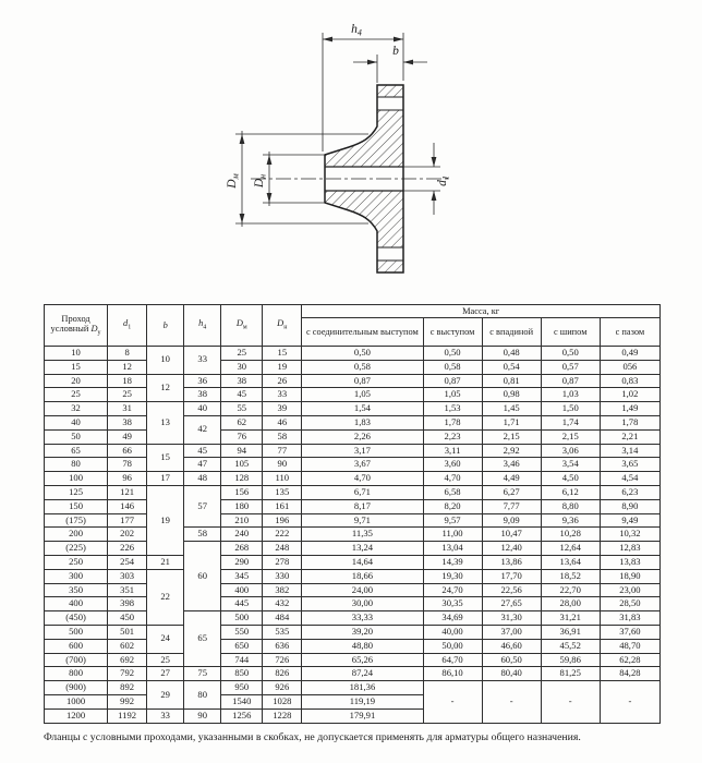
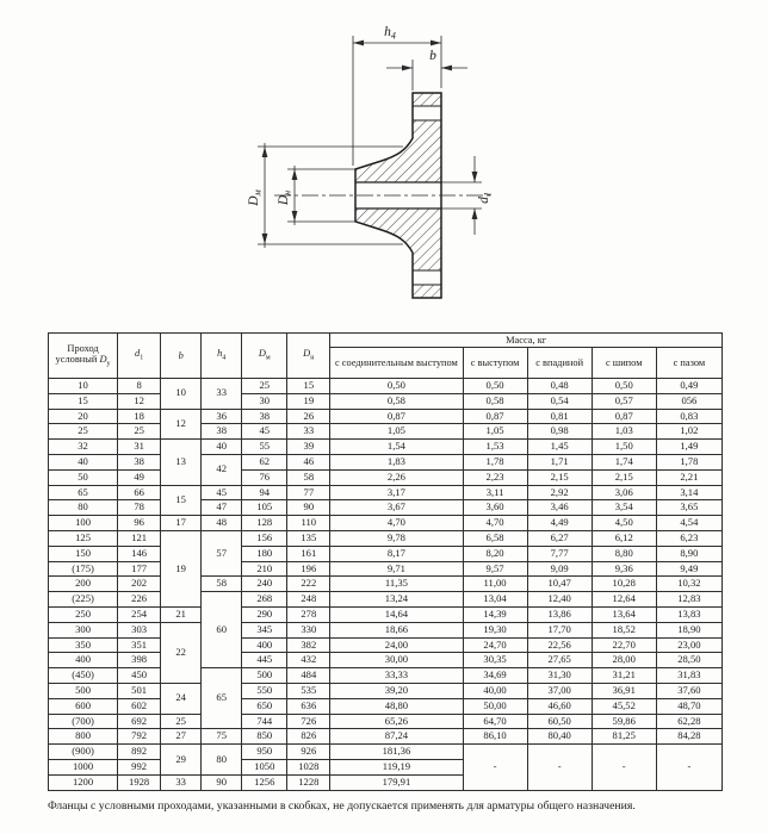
  h4
  b
  Проходусловный D	d	b	h	D	D	Масса, кг
  с соединительным выступом	с выступом	с впадиной	с шипом	с пазом
  10	8	10	33	25	15	0,50	0,50	0,48	0,50	0,49
  15	12	30	19	0,58	0,58	0,54	0,57	056
  20	18	12	36	38	26	0,87	0,87	0,81	0,87	0,83
  25	25	38	45	33	1,05	1,05	0,98	1,03	1,02
  32	31	13	40	55	39	1,54	1,53	1,45	1,50	1,49
  40	38	42	62	46	1,83	1,78	1,71	1,74	1,78
  50	49	76	58	2,26	2,23	2,15	2,15	2,21
  65	66	15	45	94	77	3,17	3,11	2,92	3,06	3,14
  80	78	47	105	90	3,67	3,60	3,46	3,54	3,65
  100	96	17	48	128	110	4,70	4,70	4,49	4,50	4,54
- 125	121	19	57	156	135	6,71	6,58	6,27	6,12	6,23
+ 125	121	19	57	156	135	9,78	6,58	6,27	6,12	6,23
  150	146	180	161	8,17	8,20	7,77	8,80	8,90
  (175)	177	210	196	9,71	9,57	9,09	9,36	9,49
  200	202	58	240	222	11,35	11,00	10,47	10,28	10,32
  (225)	226	60	268	248	13,24	13,04	12,40	12,64	12,83
  250	254	21	290	278	14,64	14,39	13,86	13,64	13,83
  300	303	22	345	330	18,66	19,30	17,70	18,52	18,90
  350	351	400	382	24,00	24,70	22,56	22,70	23,00
  400	398	445	432	30,00	30,35	27,65	28,00	28,50
  (450)	450	65	500	484	33,33	34,69	31,30	31,21	31,83
  500	501	24	550	535	39,20	40,00	37,00	36,91	37,60
  600	602	650	636	48,80	50,00	46,60	45,52	48,70
  (700)	692	25	744	726	65,26	64,70	60,50	59,86	62,28
  800	792	27	75	850	826	87,24	86,10	80,40	81,25	84,28
  (900)	892	29	80	950	926	181,36	-	-	-	-
- 1000	992	1540	1028	119,19
+ 1000	992	1050	1028	119,19
- 1200	1192	33	90	1256	1228	179,91
+ 1200	1928	33	90	1256	1228	179,91
  Фланцы с условными проходами, указанными в скобках, не допускается применять для арматуры общего назначения.
